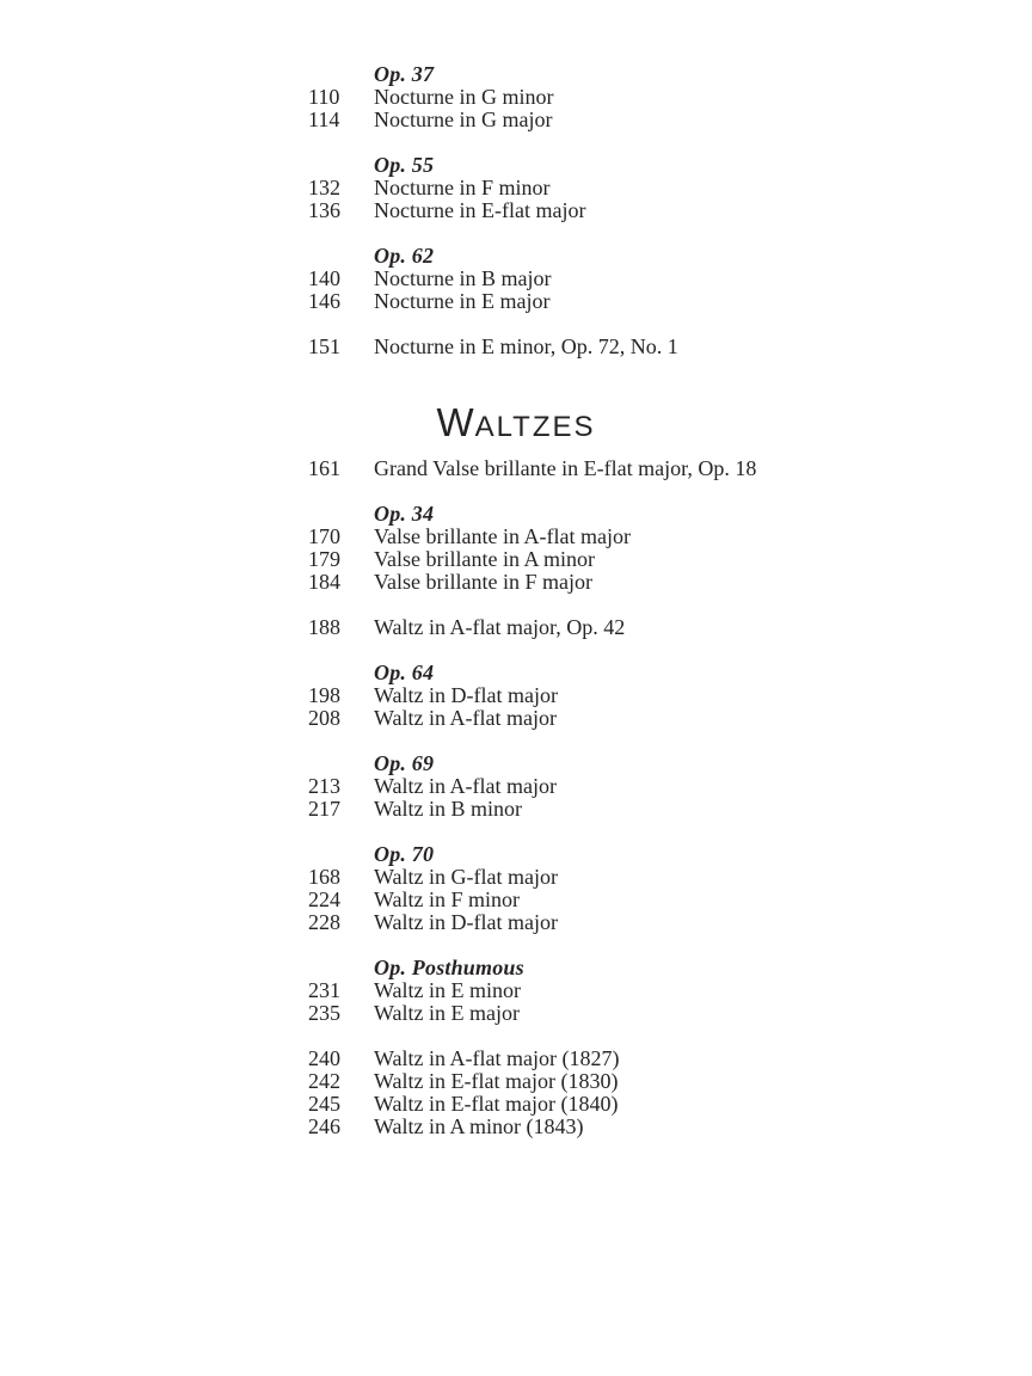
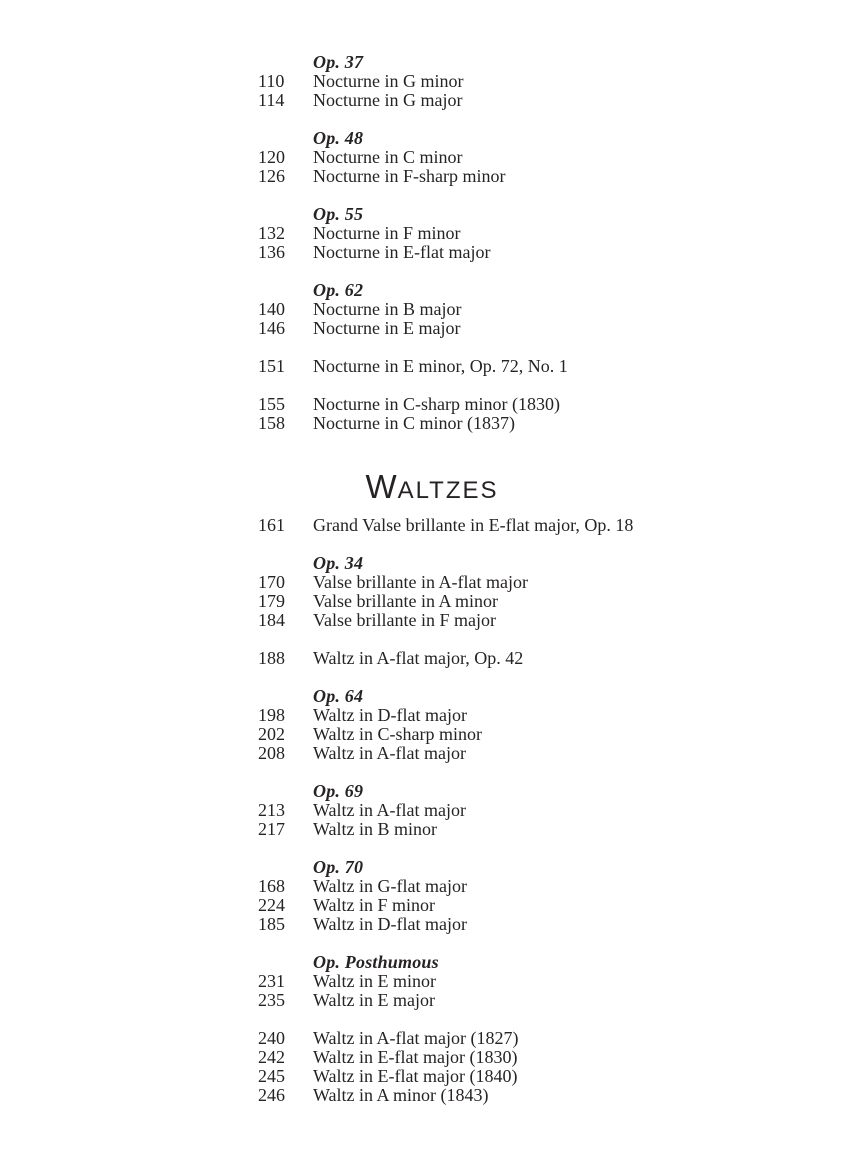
  Op. 37
  110
  Nocturne in G minor
  114
  Nocturne in G major
+ Op. 48
+ 120
+ Nocturne in C minor
+ 126
+ Nocturne in F-sharp minor
  Op. 55
  132
  Nocturne in F minor
  136
  Nocturne in E-flat major
  Op. 62
  140
  Nocturne in B major
  146
  Nocturne in E major
  151
  Nocturne in E minor, Op. 72, No. 1
+ 155
+ Nocturne in C-sharp minor (1830)
+ 158
+ Nocturne in C minor (1837)
  WALTZES
  161
  Grand Valse brillante in E-flat major, Op. 18
  Op. 34
  170
  Valse brillante in A-flat major
  179
  Valse brillante in A minor
  184
  Valse brillante in F major
  188
  Waltz in A-flat major, Op. 42
  Op. 64
  198
  Waltz in D-flat major
+ 202
+ Waltz in C-sharp minor
  208
  Waltz in A-flat major
  Op. 69
  213
  Waltz in A-flat major
  217
  Waltz in B minor
  Op. 70
  168
  Waltz in G-flat major
  224
  Waltz in F minor
- 228
+ 185
  Waltz in D-flat major
  Op. Posthumous
  231
  Waltz in E minor
  235
  Waltz in E major
  240
  Waltz in A-flat major (1827)
  242
  Waltz in E-flat major (1830)
  245
  Waltz in E-flat major (1840)
  246
  Waltz in A minor (1843)
